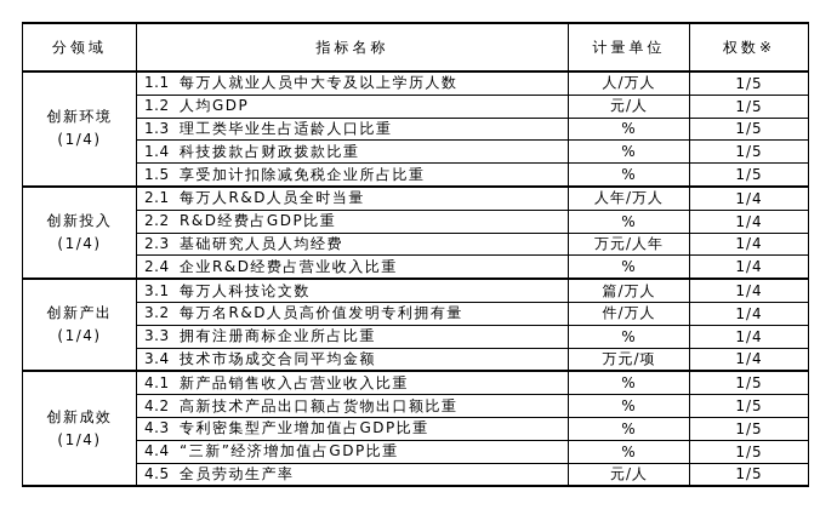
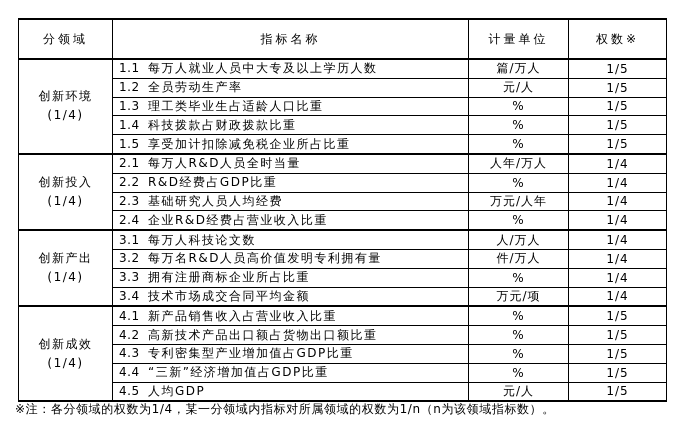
  分领域	指标名称	计量单位	权数※
- 创新环境(1/4)	1.1 每万人就业人员中大专及以上学历人数	人/万人	1/5
+ 创新环境(1/4)	1.1 每万人就业人员中大专及以上学历人数	篇/万人	1/5
- 1.2 人均GDP	元/人	1/5
+ 1.2 全员劳动生产率	元/人	1/5
  1.3 理工类毕业生占适龄人口比重	%	1/5
  1.4 科技拨款占财政拨款比重	%	1/5
  1.5 享受加计扣除减免税企业所占比重	%	1/5
  创新投入(1/4)	2.1 每万人R&D人员全时当量	人年/万人	1/4
  2.2 R&D经费占GDP比重	%	1/4
  2.3 基础研究人员人均经费	万元/人年	1/4
  2.4 企业R&D经费占营业收入比重	%	1/4
- 创新产出(1/4)	3.1 每万人科技论文数	篇/万人	1/4
+ 创新产出(1/4)	3.1 每万人科技论文数	人/万人	1/4
  3.2 每万名R&D人员高价值发明专利拥有量	件/万人	1/4
  3.3 拥有注册商标企业所占比重	%	1/4
  3.4 技术市场成交合同平均金额	万元/项	1/4
  创新成效(1/4)	4.1 新产品销售收入占营业收入比重	%	1/5
  4.2 高新技术产品出口额占货物出口额比重	%	1/5
  4.3 专利密集型产业增加值占GDP比重	%	1/5
  4.4 “三新”经济增加值占GDP比重	%	1/5
- 4.5 全员劳动生产率	元/人	1/5
+ 4.5 人均GDP	元/人	1/5
+ ※注：各分领域的权数为1/4，某一分领域内指标对所属领域的权数为1/n（n为该领域指标数）。
